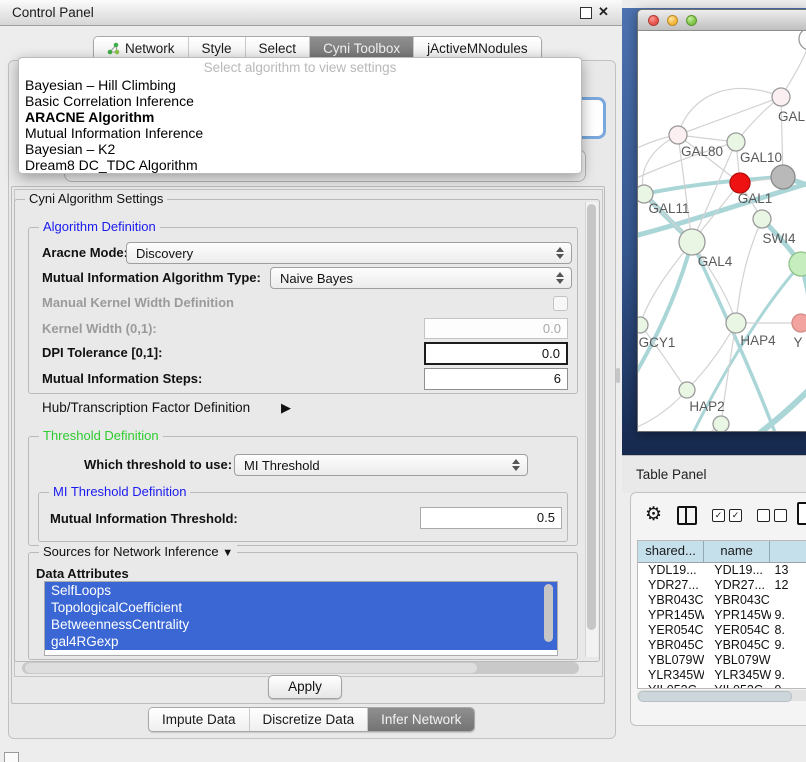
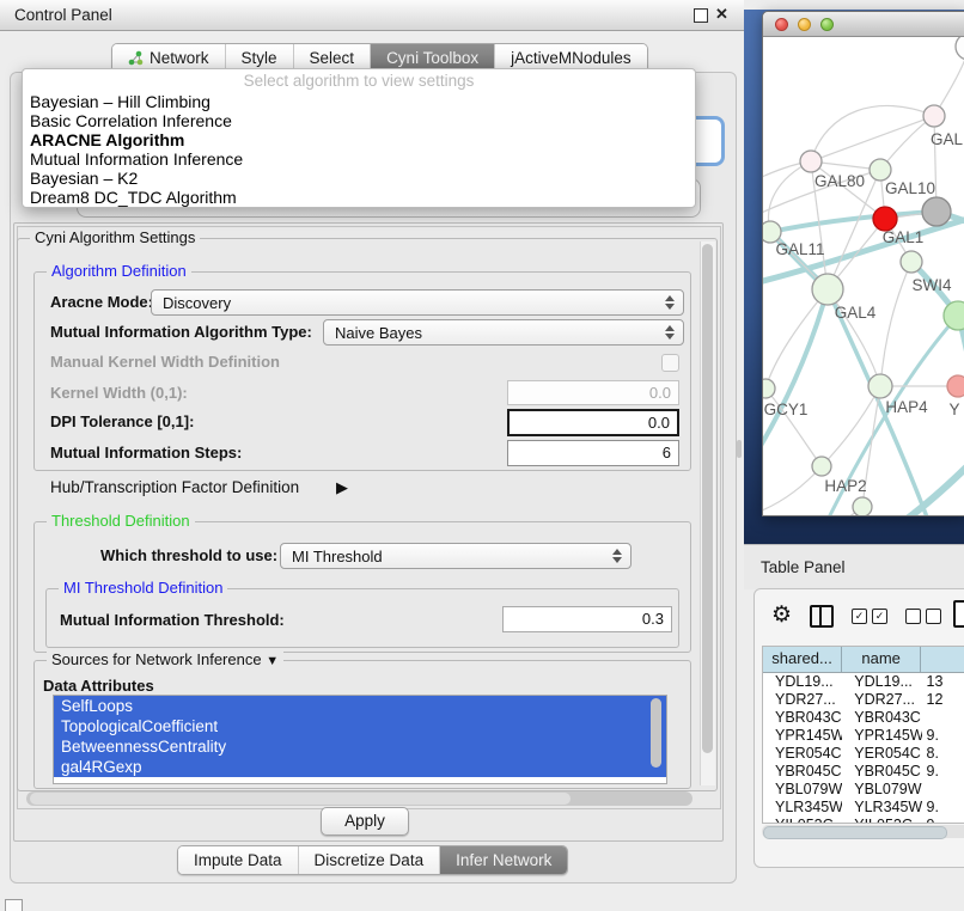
  Control Panel
  ✕
  Network
  Style
  Select
  Cyni Toolbox
  jActiveMNodules
  Select algorithm to view settings
  Bayesian – Hill Climbing
  Basic Correlation Inference
  ARACNE Algorithm
  Mutual Information Inference
  Bayesian – K2
  Dream8 DC_TDC Algorithm
  Cyni Algorithm Settings
  Algorithm Definition
  Aracne Mode
  Discovery
  Mutual Information Algorithm Type:
  Naive Bayes
  Manual Kernel Width Definition
  Kernel Width (0,1):
  0.0
  DPI Tolerance [0,1]:
  0.0
  Mutual Information Steps:
  6
  Hub/Transcription Factor Definition
  ▶
  Threshold Definition
  Which threshold to use:
  MI Threshold
  MI Threshold Definition
  Mutual Information Threshold:
- 0.5
+ 0.3
  Sources for Network Inference ▼
  Data Attributes
  SelfLoops
  TopologicalCoefficient
  BetweennessCentrality
  gal4RGexp
  Apply
  Impute Data
  Discretize Data
  Infer Network
  GAL
  GAL80
  GAL10
  GAL1
  GAL11
  SWI4
  GAL4
  GCY1
  HAP4
  Y
  HAP2
  Table Panel
  ⚙
  ✓
  ✓
  shared...
  name
  YDL19...
  YDL19...
  13
  YDR27...
  YDR27...
  12
  YBR043C
  YBR043C
  YPR145W
  YPR145W
  9.
  YER054C
  YER054C
  8.
  YBR045C
  YBR045C
  9.
  YBL079W
  YBL079W
  YLR345W
  YLR345W
  9.
